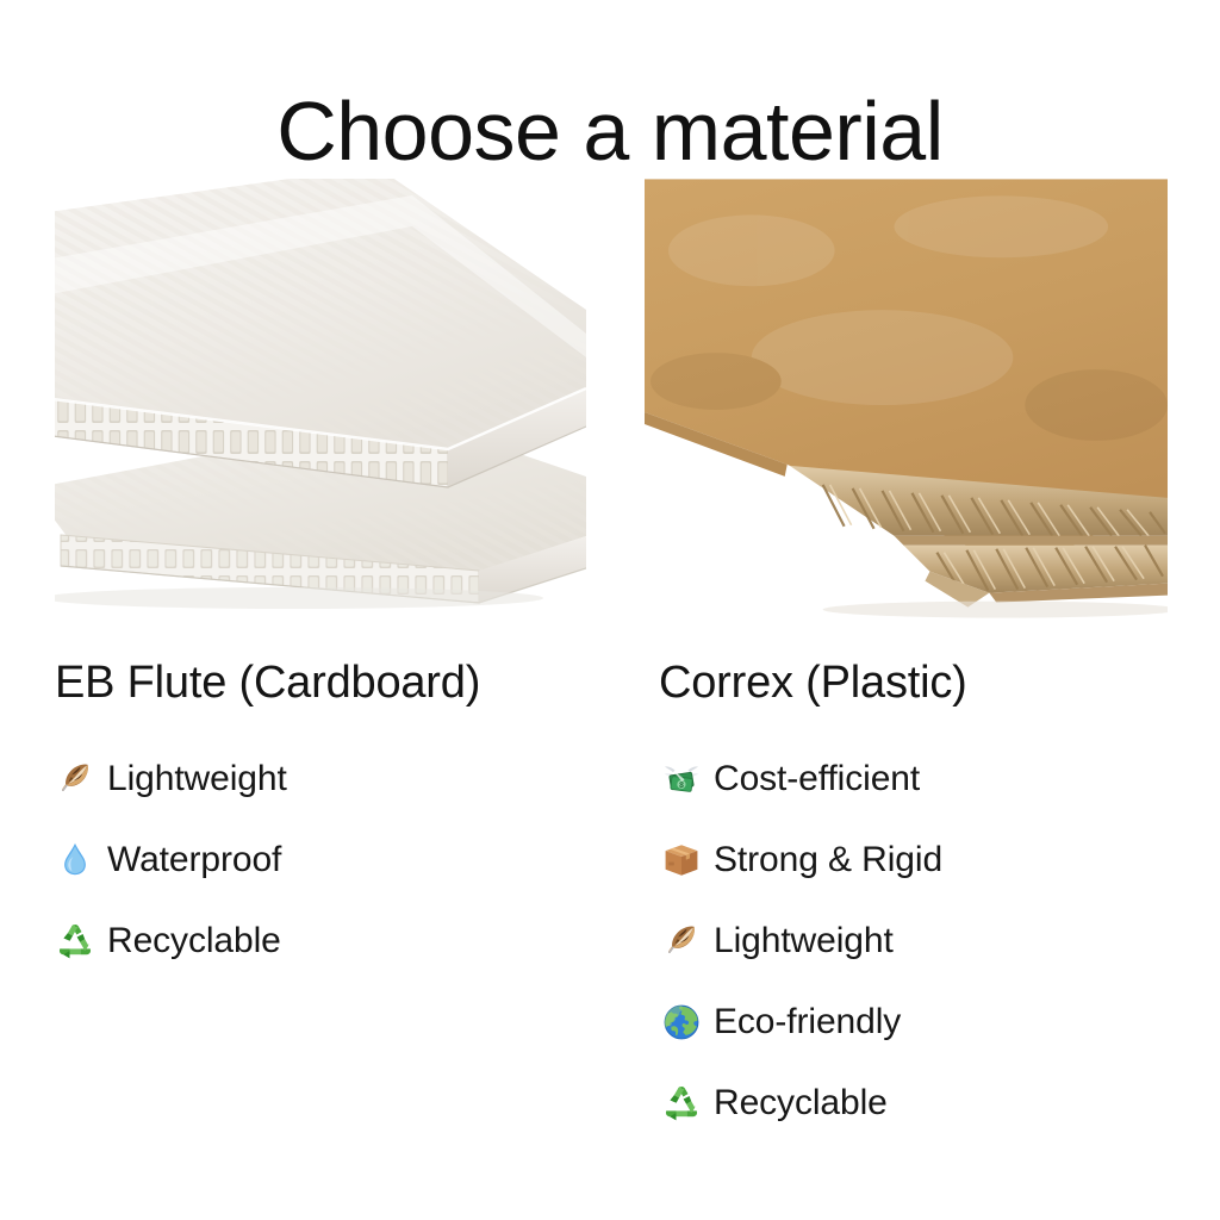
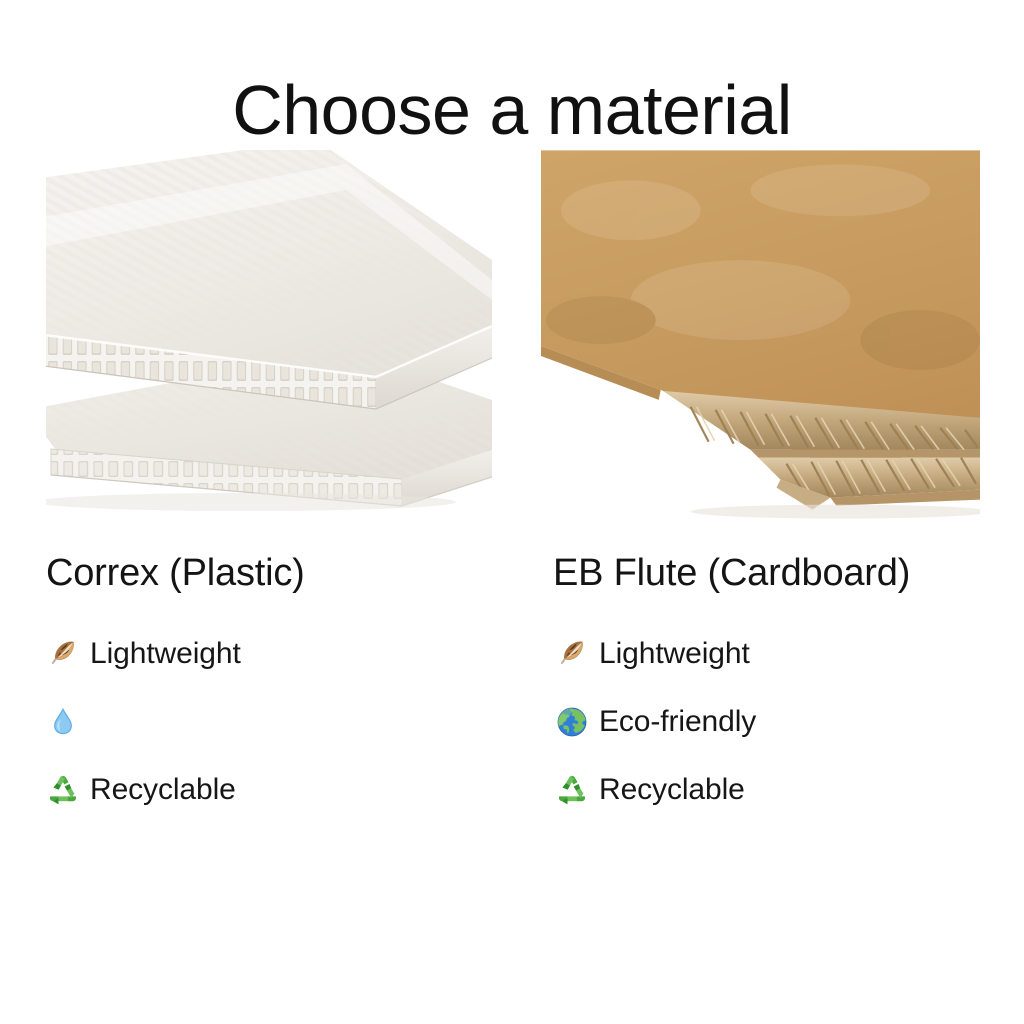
  Choose a material
- EB Flute (Cardboard)
+ Correx (Plastic)
  Lightweight
- Waterproof
  Recyclable
- Correx (Plastic)
+ EB Flute (Cardboard)
- Cost-efficient
- Strong & Rigid
  Lightweight
  Eco-friendly
  Recyclable
